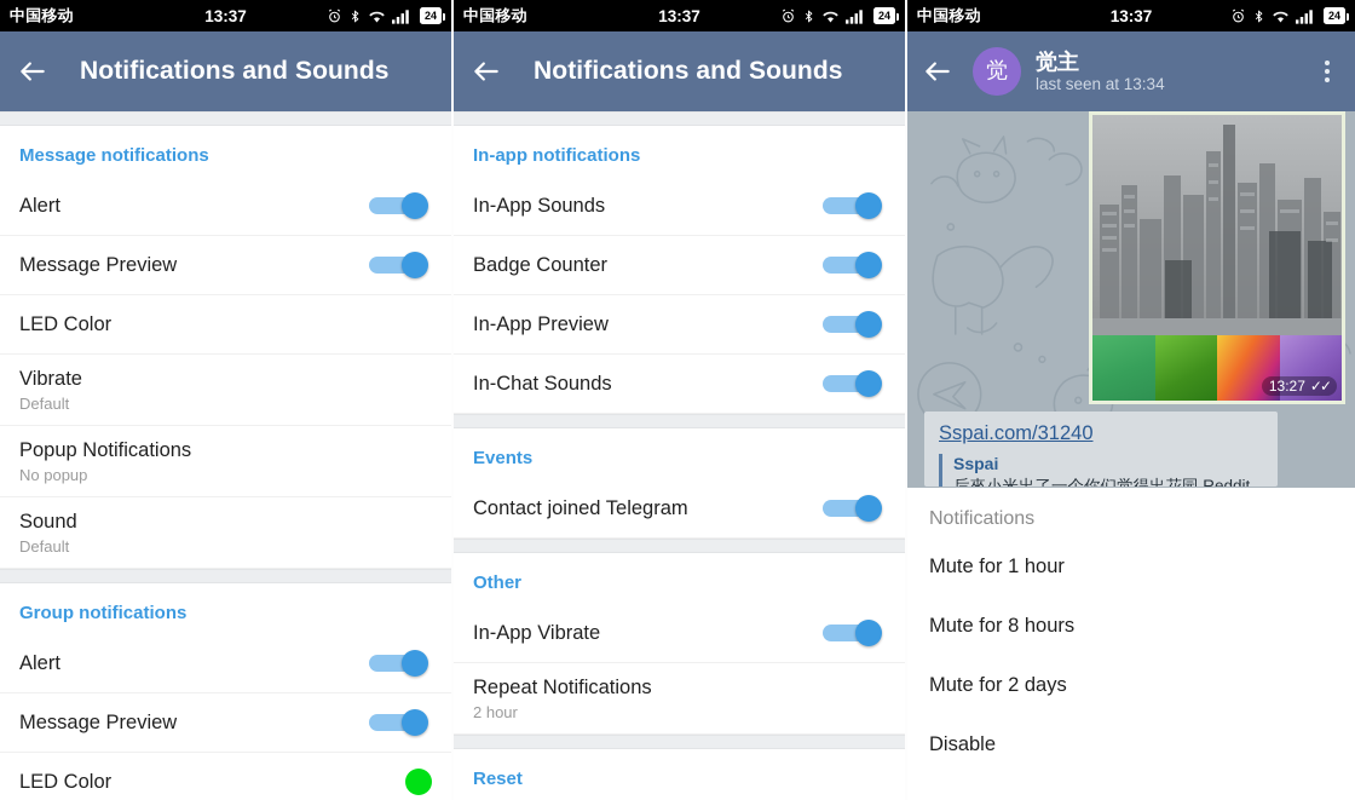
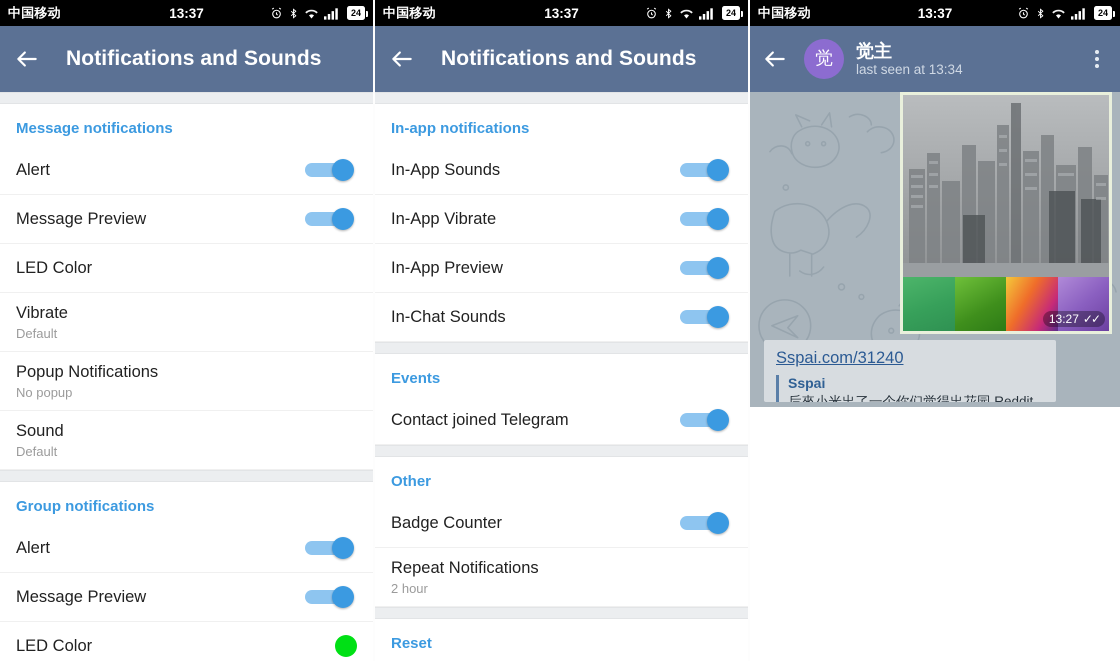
  中国移动
  13:37
  24
  Notifications and Sounds
  Message notifications
  Alert
  Message Preview
  LED Color
  Vibrate
  Default
  Popup Notifications
  No popup
  Sound
  Default
  Group notifications
  Alert
  Message Preview
  LED Color
  中国移动
  13:37
  24
  Notifications and Sounds
  In-app notifications
  In-App Sounds
- Badge Counter
+ In-App Vibrate
  In-App Preview
  In-Chat Sounds
  Events
  Contact joined Telegram
  Other
- In-App Vibrate
+ Badge Counter
  Repeat Notifications
  2 hour
  Reset
  中国移动
  13:37
  24
  觉
  觉主
  last seen at 13:34
  13:27
  ✓✓
  Sspai.com/31240
  Sspai
  后來小米出了一个你们觉得出花园 Reddit
- Notifications
- Mute for 1 hour
- Mute for 8 hours
- Mute for 2 days
- Disable
